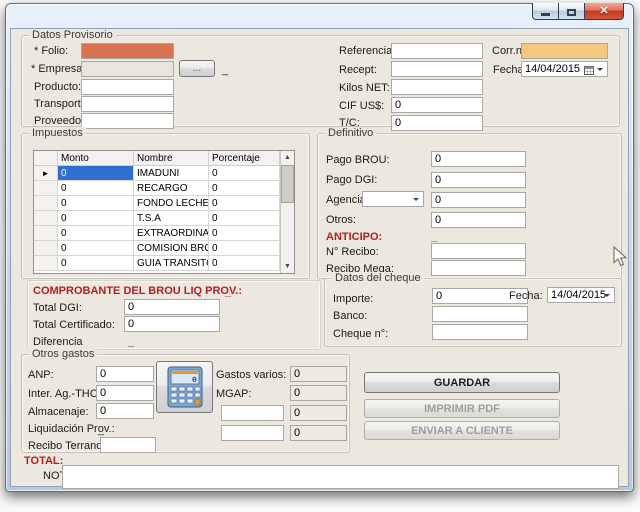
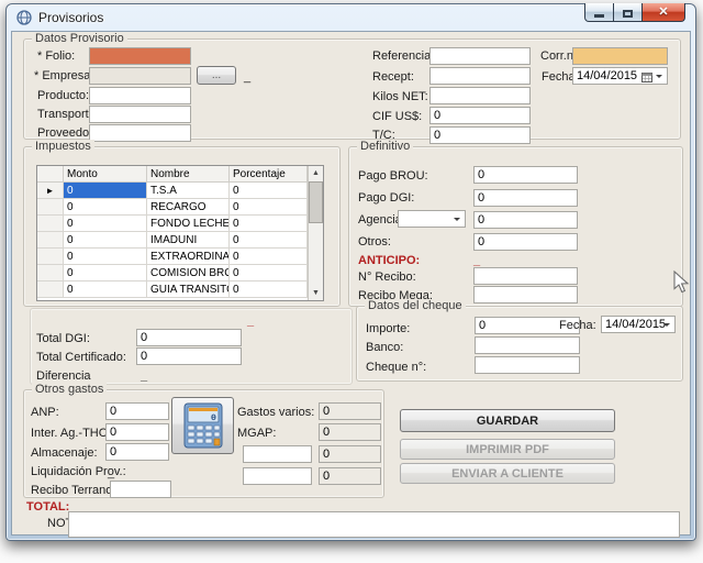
+ Provisorios
  ✕
  Datos Provisorio
  * Folio:
  * Empresa
  ...
  _
  Producto:
  Transport
  Proveedo
  Referencia
  Corr.n
  Recept:
  14/04/2015
  Kilos NET:
  CIF US$:
  0
  T/C:
  0
  Impuestos
  Monto
  Nombre
  Porcentaje
  ►
  0
- IMADUNI
+ T.S.A
  0
  0
  RECARGO
  0
  0
  FONDO LECHE
  0
  0
- T.S.A
+ IMADUNI
  0
  0
  EXTRAORDINA
  0
  0
  COMISION BRO
  0
  0
  GUIA TRANSIT
  0
  Definitivo
  Pago BROU:
  0
  Pago DGI:
  0
  Agenci
  0
  Otros:
  0
  ANTICIPO:
  _
  N° Recibo:
  Recibo Mega:
- COMPROBANTE DEL BROU LIQ PROV.:
  _
  Total DGI:
  0
  Total Certificado:
  0
  Diferencia
  _
  Datos del cheque
  Importe:
  0
  Fecha:
  14/04/2015
  Banco:
  Cheque n°:
  Otros gastos
  ANP:
  0
  Inter. Ag.-THC
  0
  Almacenaje:
  0
  Liquidación Prov.:
  _
  Recibo Terran
  θ
  Gastos varios:
  0
  MGAP:
  0
  0
  0
  GUARDAR
  IMPRIMIR PDF
  ENVIAR A CLIENTE
  TOTAL:
  _
